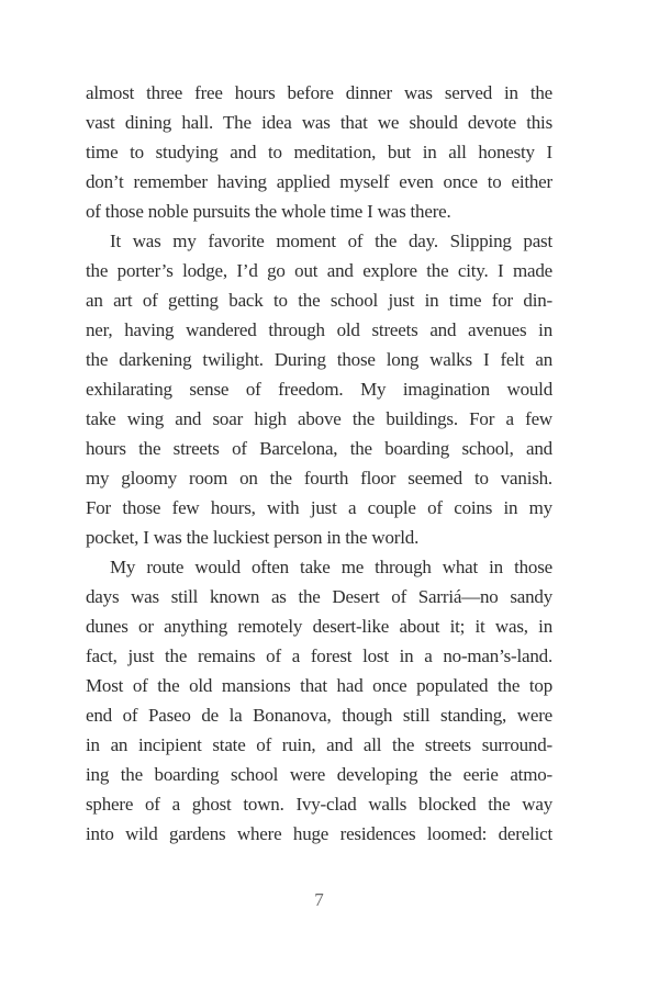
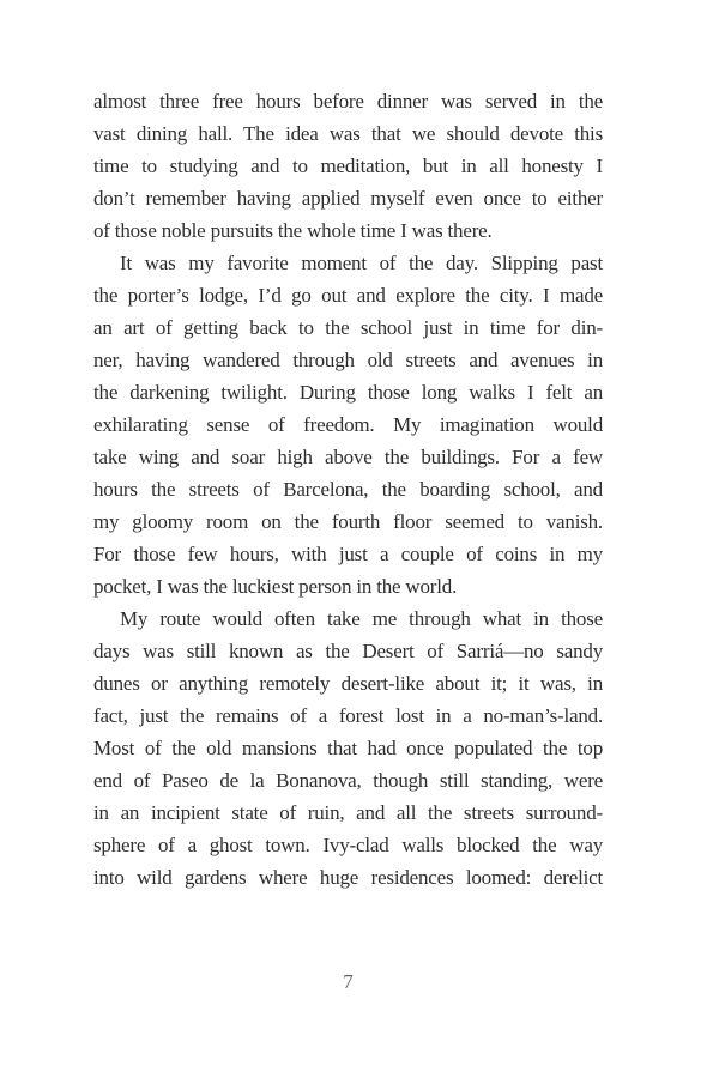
  almost three free hours before dinner was served in the
  vast dining hall. The idea was that we should devote this
  time to studying and to meditation, but in all honesty I
  don’t remember having applied myself even once to either
  of those noble pursuits the whole time I was there.
  It was my favorite moment of the day. Slipping past
  the porter’s lodge, I’d go out and explore the city. I made
  an art of getting back to the school just in time for din-
  ner, having wandered through old streets and avenues in
  the darkening twilight. During those long walks I felt an
  exhilarating sense of freedom. My imagination would
  take wing and soar high above the buildings. For a few
  hours the streets of Barcelona, the boarding school, and
  my gloomy room on the fourth floor seemed to vanish.
  For those few hours, with just a couple of coins in my
  pocket, I was the luckiest person in the world.
  My route would often take me through what in those
  days was still known as the Desert of Sarriá—no sandy
  dunes or anything remotely desert-like about it; it was, in
  fact, just the remains of a forest lost in a no-man’s-land.
  Most of the old mansions that had once populated the top
  end of Paseo de la Bonanova, though still standing, were
  in an incipient state of ruin, and all the streets surround-
- ing the boarding school were developing the eerie atmo-
  sphere of a ghost town. Ivy-clad walls blocked the way
  into wild gardens where huge residences loomed: derelict
  7
